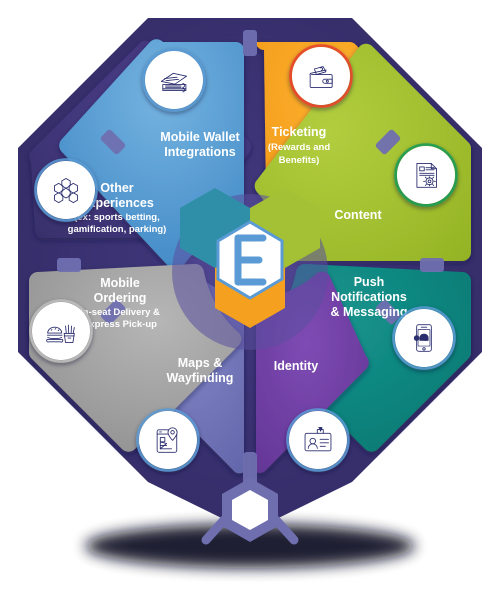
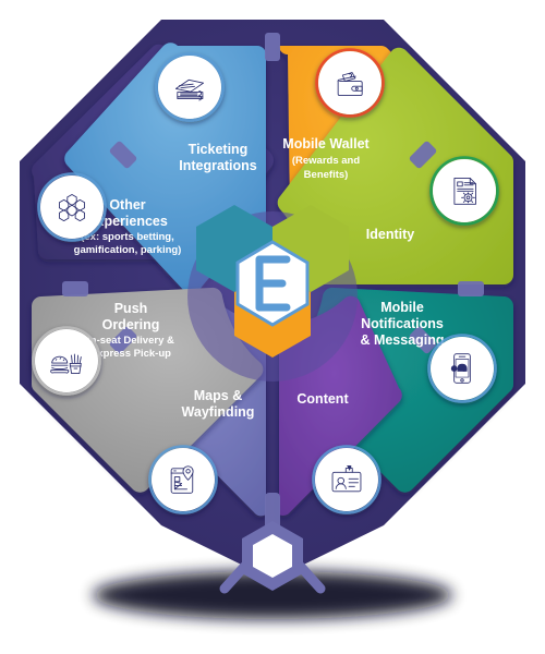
- Mobile Wallet
+ Ticketing
  Integrations
- Ticketing
+ Mobile Wallet
  (Rewards and
  Benefits)
- Content
+ Identity
- Push
+ Mobile
  Notifications
  & Messaging
- Identity
+ Content
  Maps &
  Wayfinding
- Mobile
+ Push
  Ordering
  -seat Delivery &
  press Pick-up
  Other
  xperiences
  (ex: sports betting,
  gamification, parking)
